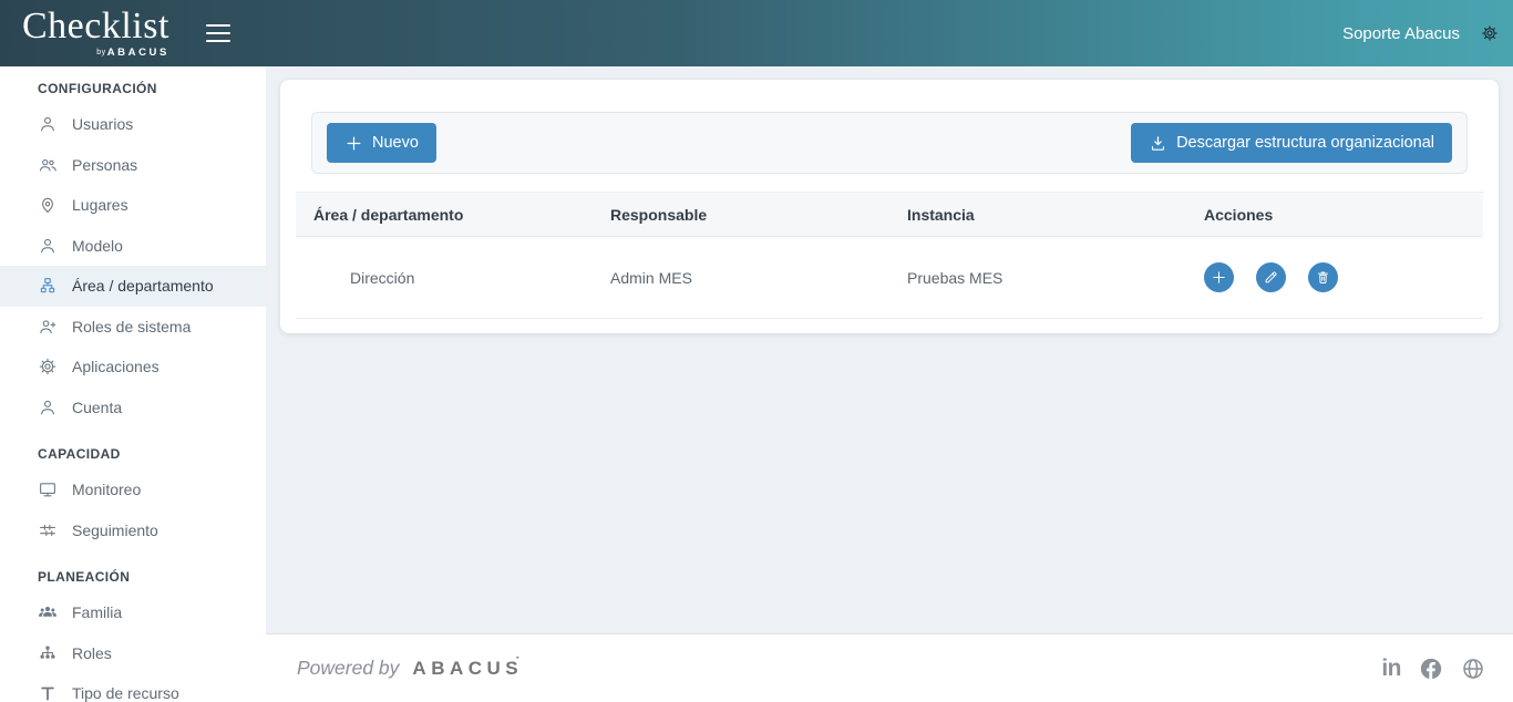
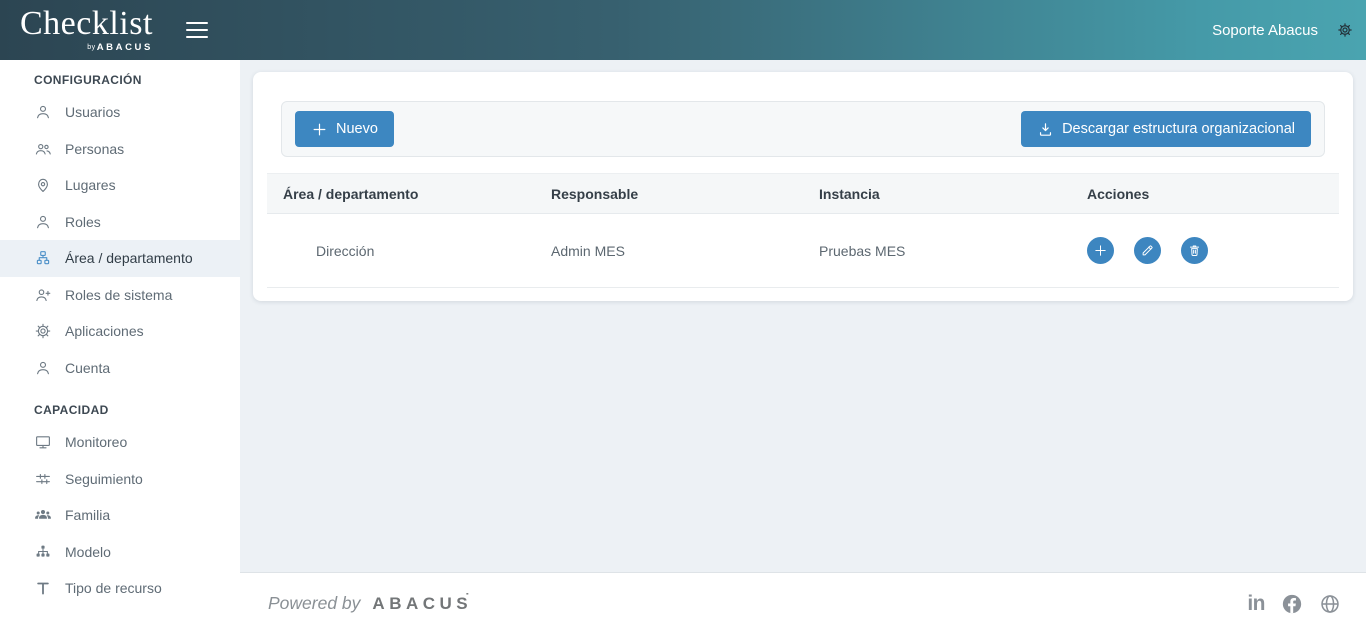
  Checklist
  ABACUS
  Soporte Abacus
  CONFIGURACIÓN
  Usuarios
  Personas
  Lugares
- Modelo
+ Roles
  Área / departamento
  Roles de sistema
  Aplicaciones
  Cuenta
  CAPACIDAD
  Monitoreo
  Seguimiento
- PLANEACIÓN
  Familia
- Roles
+ Modelo
  Tipo de recurso
  Nuevo
  Descargar estructura organizacional
  Área / departamento	Responsable	Instancia	Acciones
  Dirección	Admin MES	Pruebas MES
  Powered by
  ABACUS
  in
